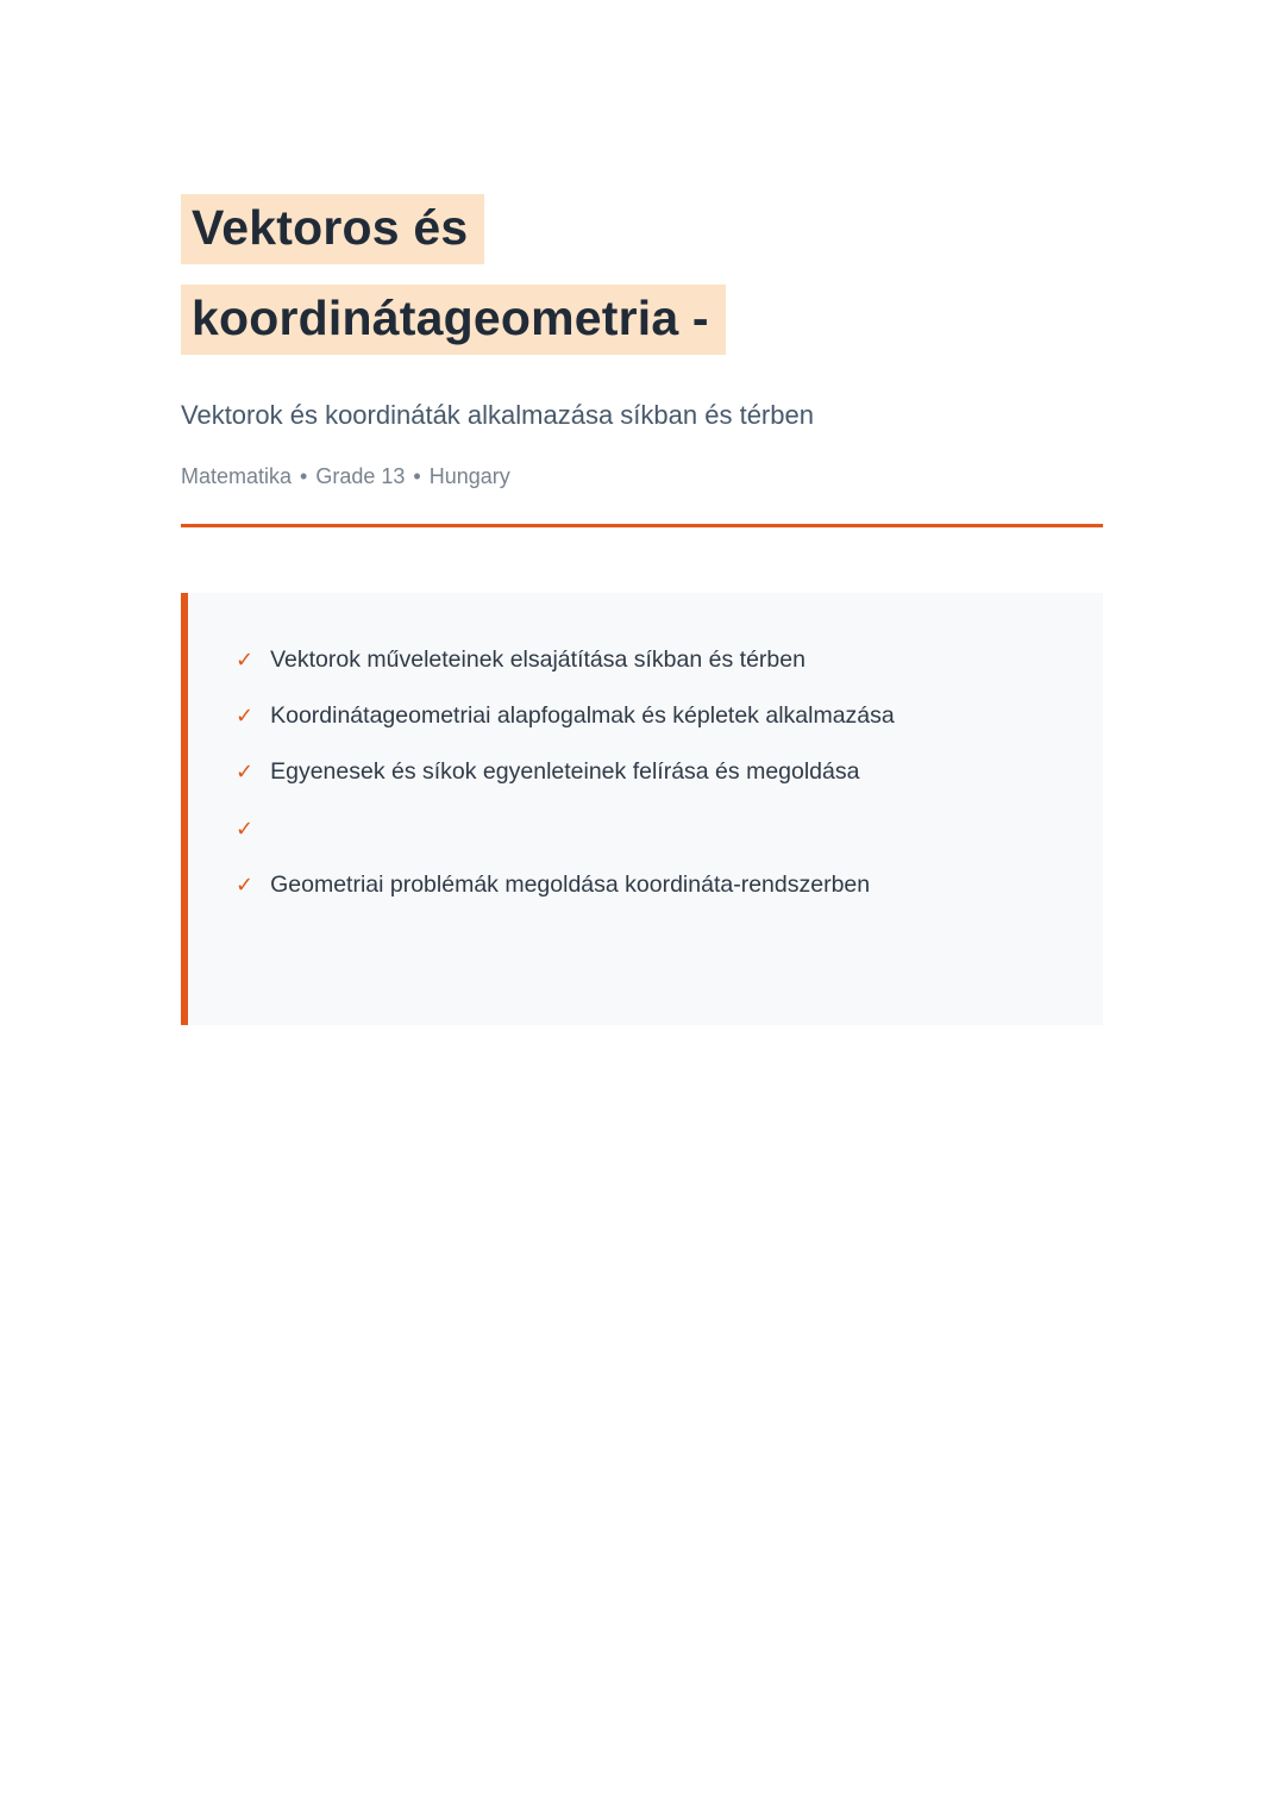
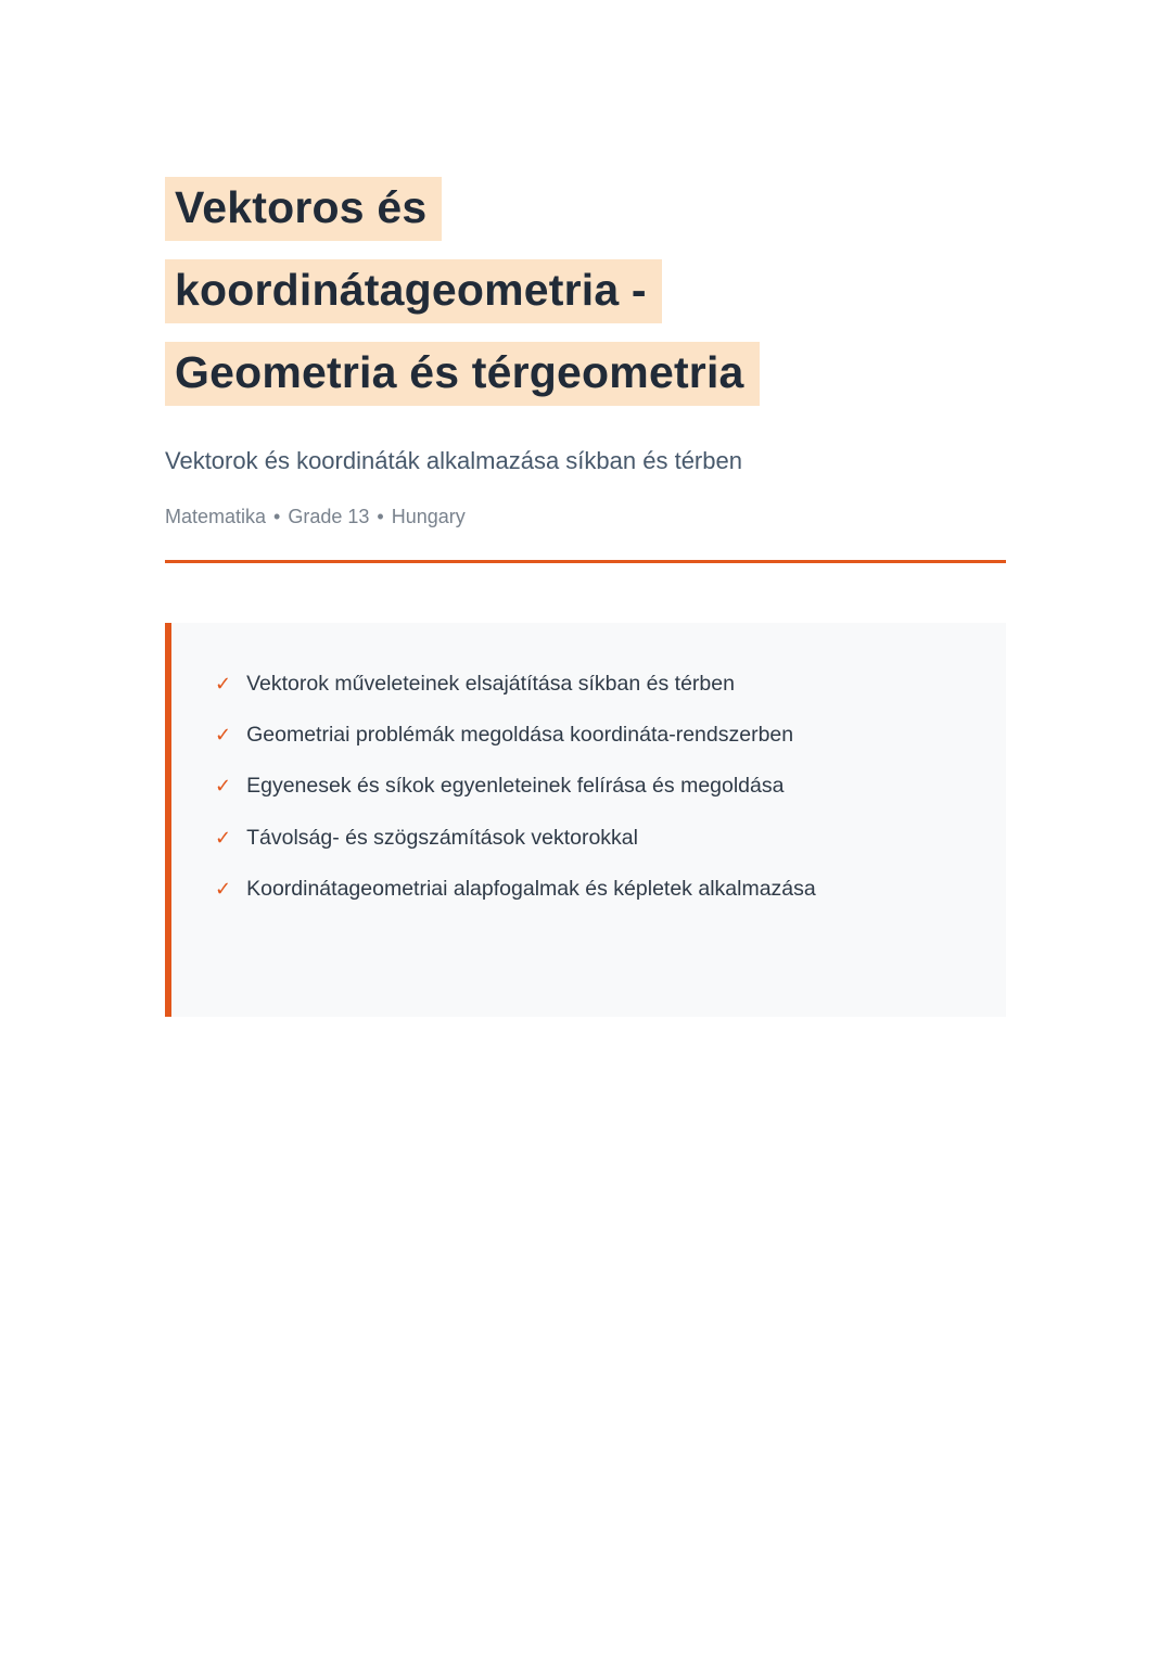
  Vektoros és
  koordinátageometria -
+ Geometria és térgeometria
  Vektorok és koordináták alkalmazása síkban és térben
  Matematika • Grade 13 • Hungary
  ✓
  Vektorok műveleteinek elsajátítása síkban és térben
  ✓
- Koordinátageometriai alapfogalmak és képletek alkalmazása
+ Geometriai problémák megoldása koordináta-rendszerben
  ✓
  Egyenesek és síkok egyenleteinek felírása és megoldása
  ✓
+ Távolság- és szögszámítások vektorokkal
  ✓
- Geometriai problémák megoldása koordináta-rendszerben
+ Koordinátageometriai alapfogalmak és képletek alkalmazása
